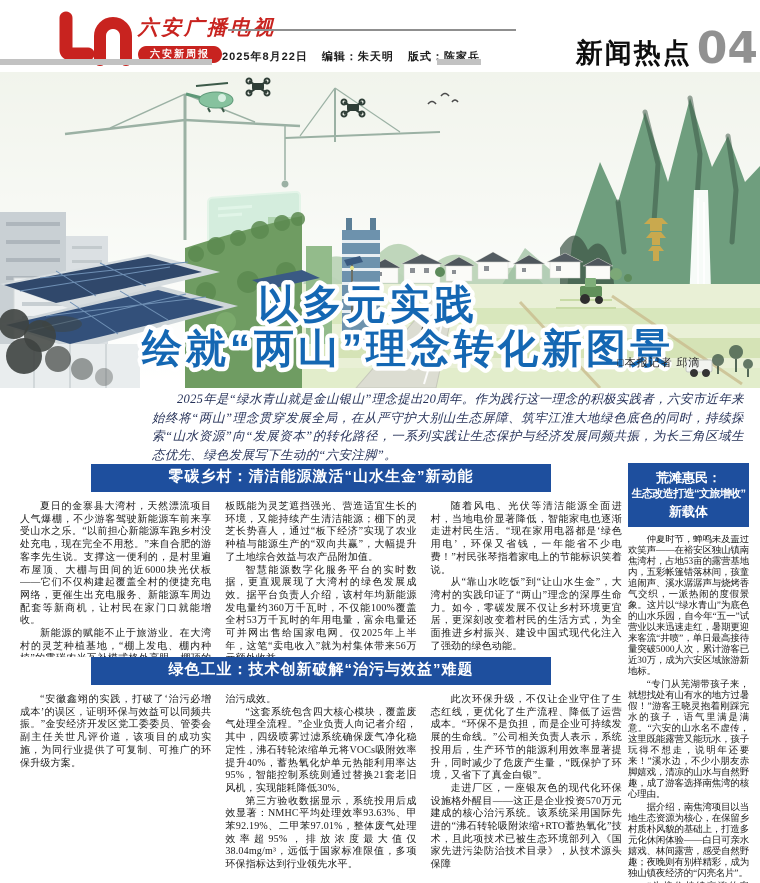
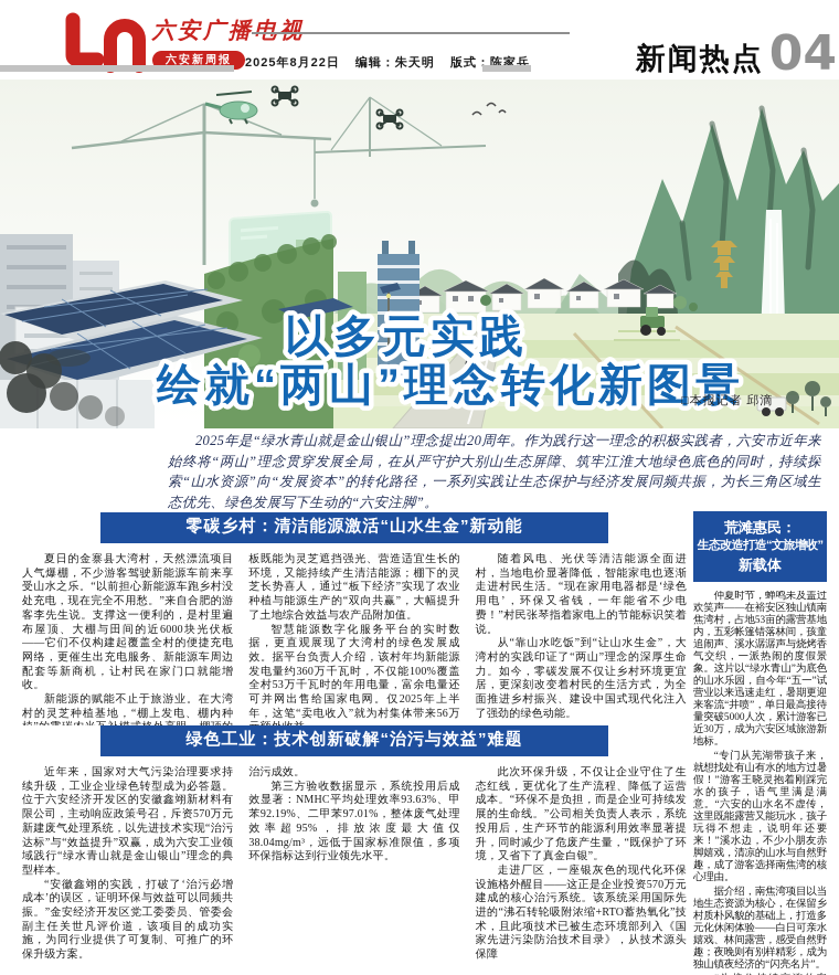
  六安广播电视
  六安新周报
  2025年8月22日 编辑：朱天明 版式：陈家兵
  新闻热点
  04
  以多元实践
  绘就“两山”理念转化新图景
  □本报记者 邱滴
  2025年是“绿水青山就是金山银山”理念提出20周年。作为践行这一理念的积极实践者，六安市近年来始终将“两山”理念贯穿发展全局，在从严守护大别山生态屏障、筑牢江淮大地绿色底色的同时，持续探索“山水资源”向“发展资本”的转化路径，一系列实践让生态保护与经济发展同频共振，为长三角区域生态优先、绿色发展写下生动的“六安注脚”。
  零碳乡村：清洁能源激活“山水生金”新动能
  夏日的金寨县大湾村，天然漂流项目人气爆棚，不少游客驾驶新能源车前来享受山水之乐。“以前担心新能源车跑乡村没处充电，现在完全不用愁。”来自合肥的游客李先生说。支撑这一便利的，是村里遍布屋顶、大棚与田间的近6000块光伏板——它们不仅构建起覆盖全村的便捷充电网络，更催生出充电服务、新能源车周边配套等新商机，让村民在家门口就能增收。
  板既能为灵芝遮挡强光、营造适宜生长的环境，又能持续产生清洁能源；棚下的灵芝长势喜人，通过“板下经济”实现了农业种植与能源生产的“双向共赢”，大幅提升了土地综合效益与农产品附加值。
  智慧能源数字化服务平台的实时数据，更直观展现了大湾村的绿色发展成效。据平台负责人介绍，该村年均新能源发电量约360万千瓦时，不仅能100%覆盖全村53万千瓦时的年用电量，富余电量还可并网出售给国家电网。仅2025年上半年，这笔“卖电收入”就为村集体带来56万
  随着风电、光伏等清洁能源全面进村，当地电价显著降低，智能家电也逐渐走进村民生活。“现在家用电器都是‘绿色用电’，环保又省钱，一年能省不少电费！”村民张琴指着家电上的节能标识笑着说。
  从“靠山水吃饭”到“让山水生金”，大湾村的实践印证了“两山”理念的深厚生命力。如今，零碳发展不仅让乡村环境更宜居，更深刻改变着村民的生活方式，为全面推进乡村振兴、建设中国式现代化注入了强劲的绿色动能。
  绿色工业：技术创新破解“治污与效益”难题
+ 近年来，国家对大气污染治理要求持续升级，工业企业绿色转型成为必答题。位于六安经济开发区的安徽鑫翊新材料有限公司，主动响应政策号召，斥资570万元新建废气处理系统，以先进技术实现“治污达标”与“效益提升”双赢，成为六安工业领域践行“绿水青山就是金山银山”理念的典型样本。
  “安徽鑫翊的实践，打破了‘治污必增成本’的误区，证明环保与效益可以同频共振。”金安经济开发区党工委委员、管委会副主任关世凡评价道，该项目的成功实施，为同行业提供了可复制、可推广的环保升级方案。
  治污成效。
- “这套系统包含四大核心模块，覆盖废气处理全流程。”企业负责人向记者介绍，其中，四级喷雾过滤系统确保废气净化稳定性，沸石转轮浓缩单元将VOCs吸附效率提升40%，蓄热氧化炉单元热能利用率达95%，智能控制系统则通过替换21套老旧风机，实现能耗降低30%。
  第三方验收数据显示，系统投用后成效显著：NMHC平均处理效率93.63%、甲苯92.19%、二甲苯97.01%，整体废气处理效率超95%，排放浓度最大值仅38.04mg/m³，远低于国家标准限值，多项环保指标达到行业领先水平。
  此次环保升级，不仅让企业守住了生态红线，更优化了生产流程、降低了运营成本。“环保不是负担，而是企业可持续发展的生命线。”公司相关负责人表示，系统投用后，生产环节的能源利用效率显著提升，同时减少了危废产生量，“既保护了环境，又省下了真金白银”。
  走进厂区，一座银灰色的现代化环保设施格外醒目——这正是企业投资570万元建成的核心治污系统。该系统采用国际先进的“沸石转轮吸附浓缩+RTO蓄热氧化”技术，且此项技术已被生态环境部列入《国家先进污染防治技术目录》，从技术源头保障
  荒滩惠民：
  生态改造打造“文旅增收”
  新载体
  仲夏时节，蝉鸣未及盖过欢笑声——在裕安区独山镇南焦湾村，占地53亩的露营基地内，五彩帐篷错落林间，孩童追闹声、溪水潺潺声与烧烤香气交织，一派热闹的度假景象。这片以“绿水青山”为底色的山水乐园，自今年“五一”试营业以来迅速走红，暑期更迎来客流“井喷”，单日最高接待量突破5000人次，累计游客已近30万，成为六安区域旅游新地标。
  “专门从芜湖带孩子来，就想找处有山有水的地方过暑假！”游客王晓灵抱着刚踩完水的孩子，语气里满是满意。“六安的山水名不虚传，这里既能露营又能玩水，孩子玩得不想走，说明年还要来！”溪水边，不少小朋友赤脚嬉戏，清凉的山水与自然野趣，成了游客选择南焦湾的核心理由。
  据介绍，南焦湾项目以当地生态资源为核心，在保留乡村质朴风貌的基础上，打造多元化休闲体验——白日可亲水嬉戏、林间露营，感受自然野趣；夜晚则有别样精彩，成为独山镇夜经济的“闪亮名片”。
